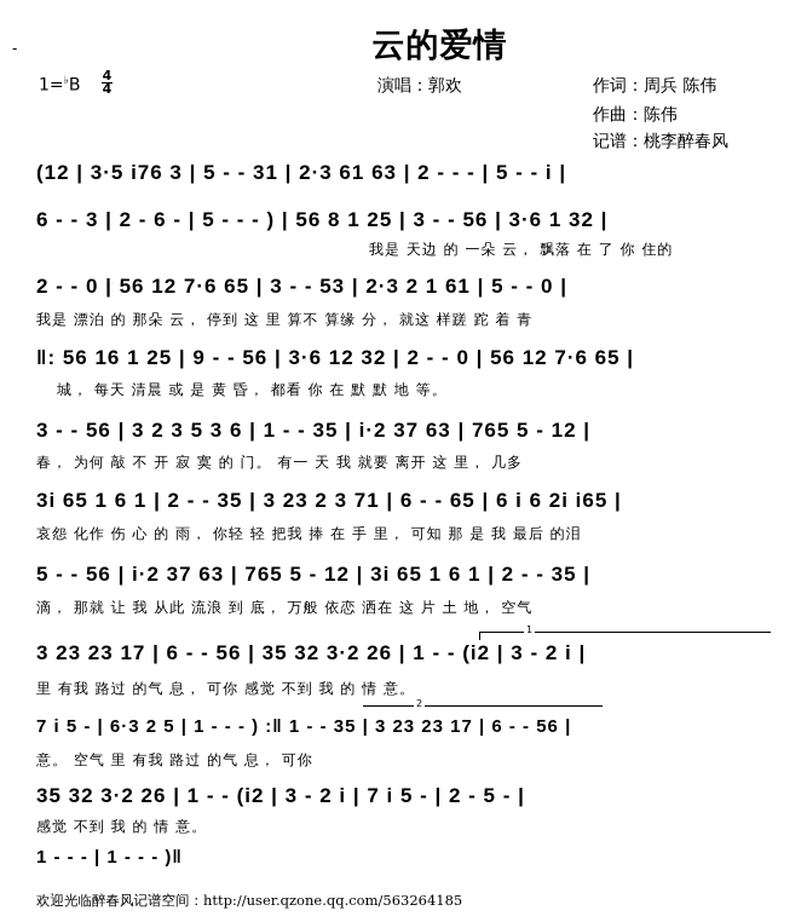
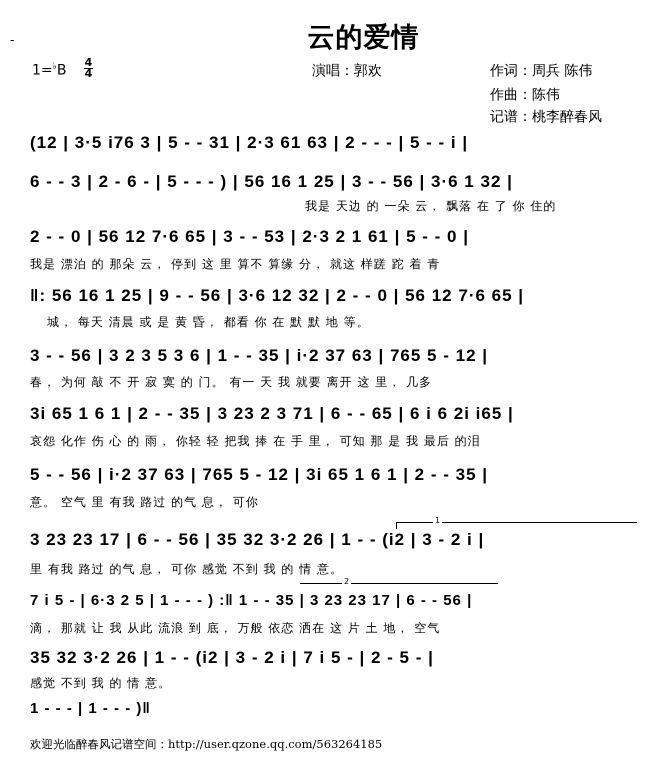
  云的爱情
  -
  1=♭B
  4 4
  演唱：郭欢
  作词：周兵 陈伟
  作曲：陈伟
  记谱：桃李醉春风
  (12 | 3·5 i76 3 | 5 - - 31 | 2·3 61 63 | 2 - - - | 5 - - i |
- 6 - - 3 | 2 - 6 - | 5 - - - ) | 56 8 1 25 | 3 - - 56 | 3·6 1 32 |
+ 6 - - 3 | 2 - 6 - | 5 - - - ) | 56 16 1 25 | 3 - - 56 | 3·6 1 32 |
  我是 天边 的 一朵 云， 飘落 在 了 你 住的
  2 - - 0 | 56 12 7·6 65 | 3 - - 53 | 2·3 2 1 61 | 5 - - 0 |
  我是 漂泊 的 那朵 云， 停到 这 里 算不 算缘 分， 就这 样蹉 跎 着 青
  ‖: 56 16 1 25 | 9 - - 56 | 3·6 12 32 | 2 - - 0 | 56 12 7·6 65 |
  城， 每天 清晨 或 是 黄 昏， 都看 你 在 默 默 地 等。
  3 - - 56 | 3 2 3 5 3 6 | 1 - - 35 | i·2 37 63 | 765 5 - 12 |
  春， 为何 敲 不 开 寂 寞 的 门。 有一 天 我 就要 离开 这 里， 几多
  3i 65 1 6 1 | 2 - - 35 | 3 23 2 3 71 | 6 - - 65 | 6 i 6 2i i65 |
  哀怨 化作 伤 心 的 雨， 你轻 轻 把我 捧 在 手 里， 可知 那 是 我 最后 的泪
  5 - - 56 | i·2 37 63 | 765 5 - 12 | 3i 65 1 6 1 | 2 - - 35 |
- 滴， 那就 让 我 从此 流浪 到 底， 万般 依恋 洒在 这 片 土 地， 空气
+ 意。 空气 里 有我 路过 的气 息， 可你
  1
  3 23 23 17 | 6 - - 56 | 35 32 3·2 26 | 1 - - (i2 | 3 - 2 i |
  里 有我 路过 的气 息， 可你 感觉 不到 我 的 情 意。
  2
  7 i 5 - | 6·3 2 5 | 1 - - - ) :‖ 1 - - 35 | 3 23 23 17 | 6 - - 56 |
- 意。 空气 里 有我 路过 的气 息， 可你
+ 滴， 那就 让 我 从此 流浪 到 底， 万般 依恋 洒在 这 片 土 地， 空气
  35 32 3·2 26 | 1 - - (i2 | 3 - 2 i | 7 i 5 - | 2 - 5 - |
  感觉 不到 我 的 情 意。
  1 - - - | 1 - - - )‖
  欢迎光临醉春风记谱空间：http://user.qzone.qq.com/563264185
